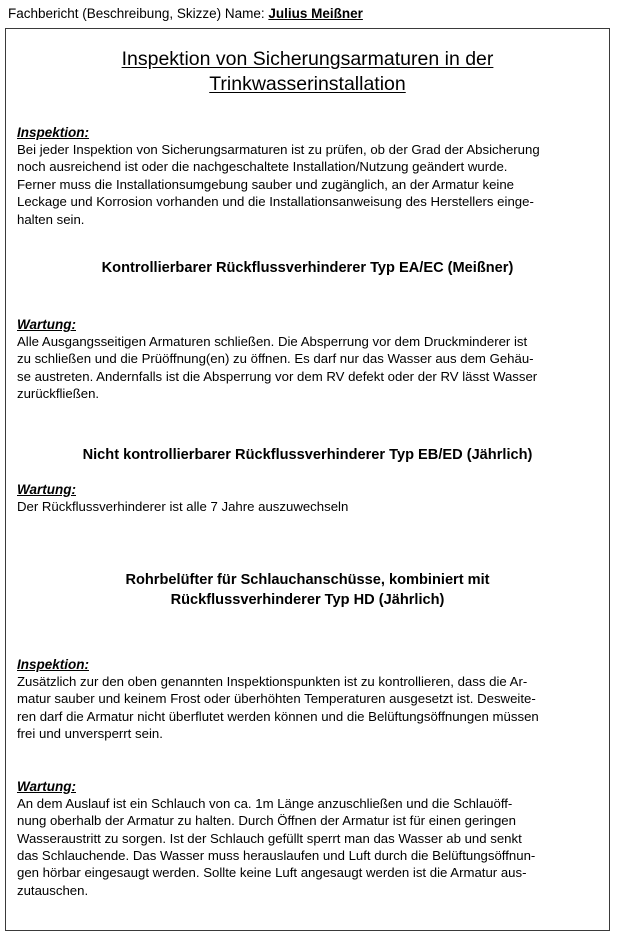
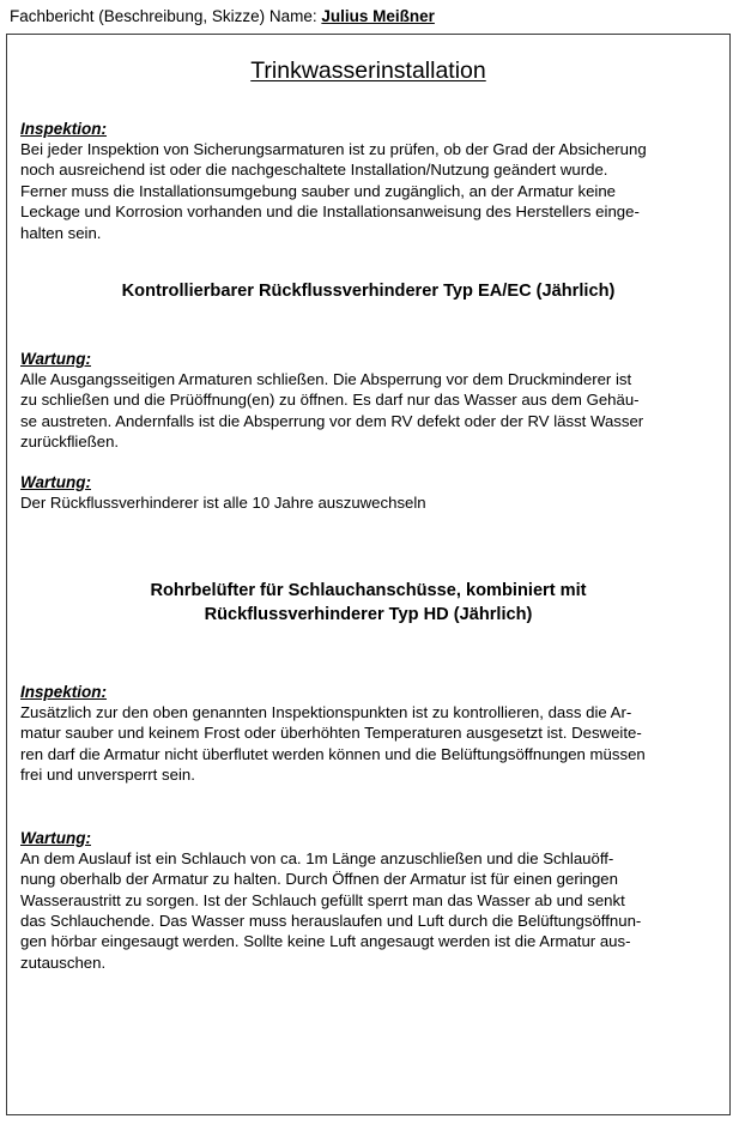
  Fachbericht (Beschreibung, Skizze) Name: Julius Meißner
- Inspektion von Sicherungsarmaturen in der
  Trinkwasserinstallation
  Inspektion:
  Bei jeder Inspektion von Sicherungsarmaturen ist zu prüfen, ob der Grad der Absicherung
  noch ausreichend ist oder die nachgeschaltete Installation/Nutzung geändert wurde.
  Ferner muss die Installationsumgebung sauber und zugänglich, an der Armatur keine
  Leckage und Korrosion vorhanden und die Installationsanweisung des Herstellers einge-
  halten sein.
- Kontrollierbarer Rückflussverhinderer Typ EA/EC (Meißner)
+ Kontrollierbarer Rückflussverhinderer Typ EA/EC (Jährlich)
  Wartung:
  Alle Ausgangsseitigen Armaturen schließen. Die Absperrung vor dem Druckminderer ist
  zu schließen und die Prüöffnung(en) zu öffnen. Es darf nur das Wasser aus dem Gehäu-
  se austreten. Andernfalls ist die Absperrung vor dem RV defekt oder der RV lässt Wasser
  zurückfließen.
- Nicht kontrollierbarer Rückflussverhinderer Typ EB/ED (Jährlich)
  Wartung:
- Der Rückflussverhinderer ist alle 7 Jahre auszuwechseln
+ Der Rückflussverhinderer ist alle 10 Jahre auszuwechseln
  Rohrbelüfter für Schlauchanschüsse, kombiniert mit
  Rückflussverhinderer Typ HD (Jährlich)
  Inspektion:
  Zusätzlich zur den oben genannten Inspektionspunkten ist zu kontrollieren, dass die Ar-
  matur sauber und keinem Frost oder überhöhten Temperaturen ausgesetzt ist. Desweite-
  ren darf die Armatur nicht überflutet werden können und die Belüftungsöffnungen müssen
  frei und unversperrt sein.
  Wartung:
  An dem Auslauf ist ein Schlauch von ca. 1m Länge anzuschließen und die Schlauöff-
  nung oberhalb der Armatur zu halten. Durch Öffnen der Armatur ist für einen geringen
  Wasseraustritt zu sorgen. Ist der Schlauch gefüllt sperrt man das Wasser ab und senkt
  das Schlauchende. Das Wasser muss herauslaufen und Luft durch die Belüftungsöffnun-
  gen hörbar eingesaugt werden. Sollte keine Luft angesaugt werden ist die Armatur aus-
  zutauschen.
